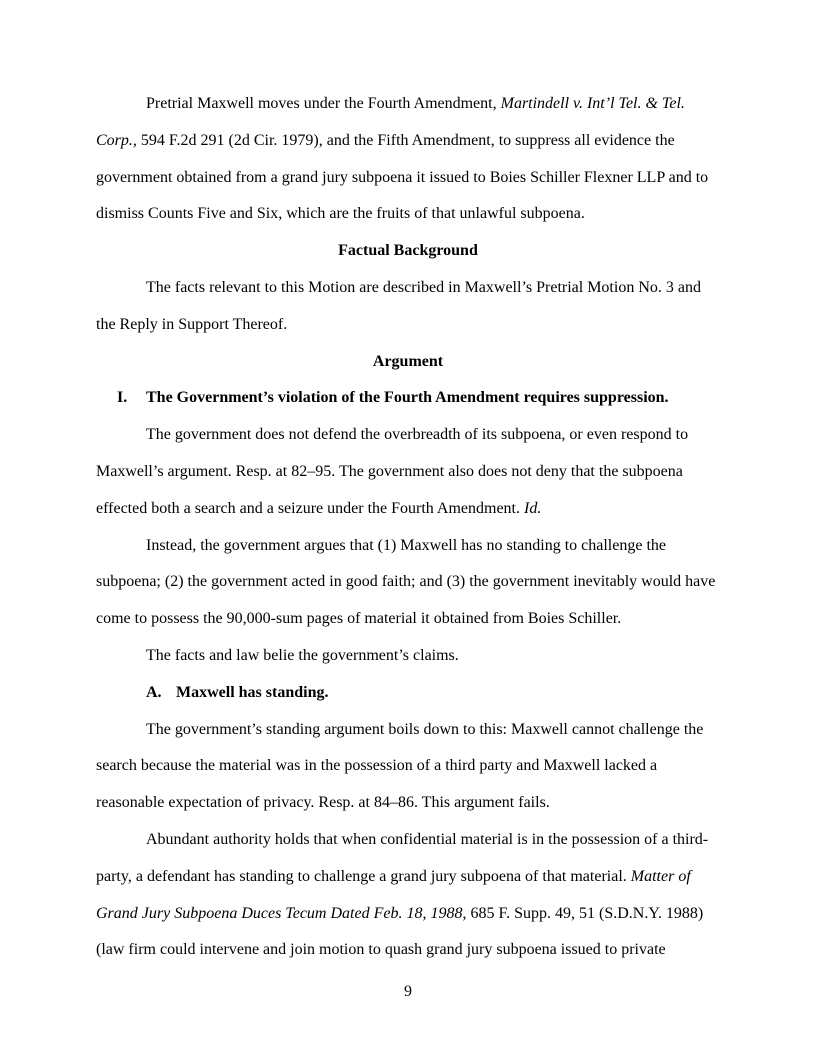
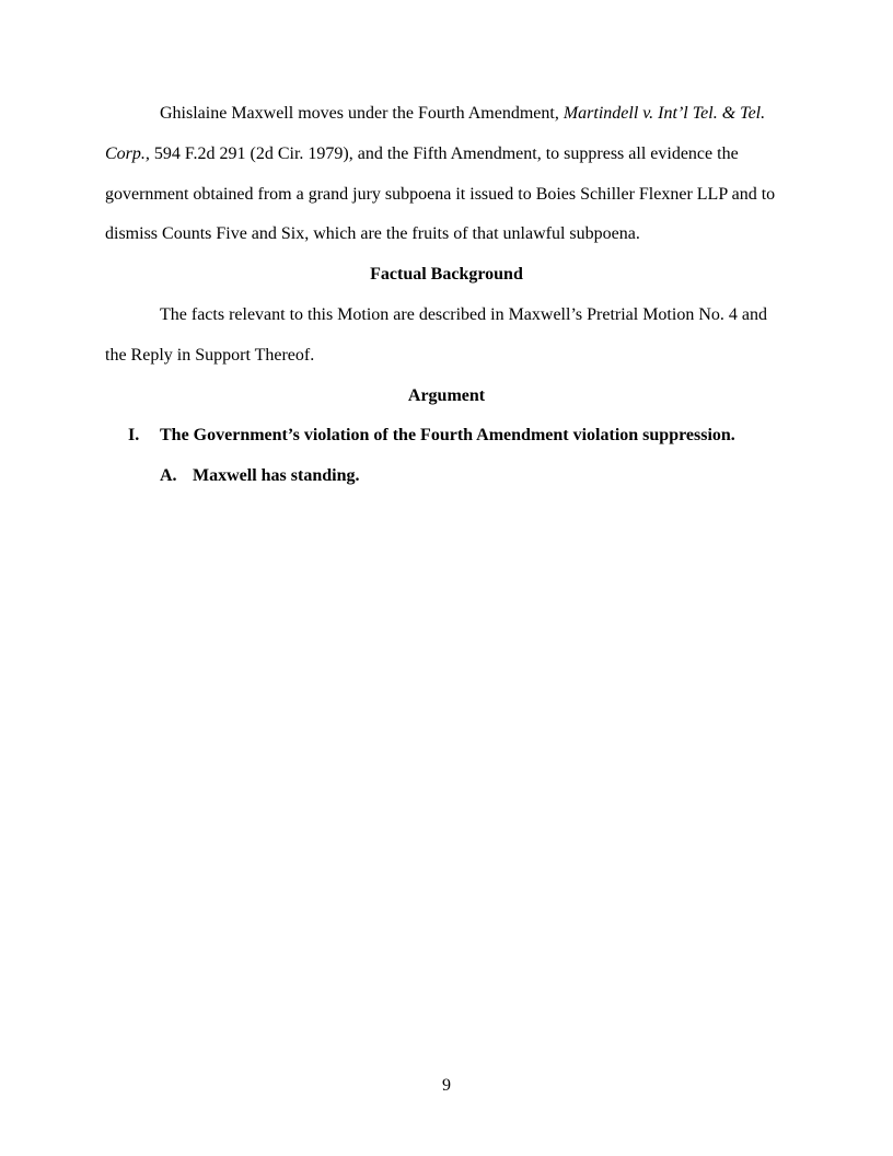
- Pretrial Maxwell moves under the Fourth Amendment, Martindell v. Int’l Tel. & Tel. Corp., 594 F.2d 291 (2d Cir. 1979), and the Fifth Amendment, to suppress all evidence the government obtained from a grand jury subpoena it issued to Boies Schiller Flexner LLP and to dismiss Counts Five and Six, which are the fruits of that unlawful subpoena.
+ Ghislaine Maxwell moves under the Fourth Amendment, Martindell v. Int’l Tel. & Tel. Corp., 594 F.2d 291 (2d Cir. 1979), and the Fifth Amendment, to suppress all evidence the government obtained from a grand jury subpoena it issued to Boies Schiller Flexner LLP and to dismiss Counts Five and Six, which are the fruits of that unlawful subpoena.
  Factual Background
- The facts relevant to this Motion are described in Maxwell’s Pretrial Motion No. 3 and the Reply in Support Thereof.
+ The facts relevant to this Motion are described in Maxwell’s Pretrial Motion No. 4 and the Reply in Support Thereof.
  Argument
- I. The Government’s violation of the Fourth Amendment requires suppression.
+ I. The Government’s violation of the Fourth Amendment violation suppression.
- The government does not defend the overbreadth of its subpoena, or even respond to Maxwell’s argument. Resp. at 82–95. The government also does not deny that the subpoena effected both a search and a seizure under the Fourth Amendment. Id.
- Instead, the government argues that (1) Maxwell has no standing to challenge the subpoena; (2) the government acted in good faith; and (3) the government inevitably would have come to possess the 90,000-sum pages of material it obtained from Boies Schiller.
- The facts and law belie the government’s claims.
  A. Maxwell has standing.
- The government’s standing argument boils down to this: Maxwell cannot challenge the search because the material was in the possession of a third party and Maxwell lacked a reasonable expectation of privacy. Resp. at 84–86. This argument fails.
- Abundant authority holds that when confidential material is in the possession of a third-party, a defendant has standing to challenge a grand jury subpoena of that material. Matter of Grand Jury Subpoena Duces Tecum Dated Feb. 18, 1988, 685 F. Supp. 49, 51 (S.D.N.Y. 1988) (law firm could intervene and join motion to quash grand jury subpoena issued to private
  9
